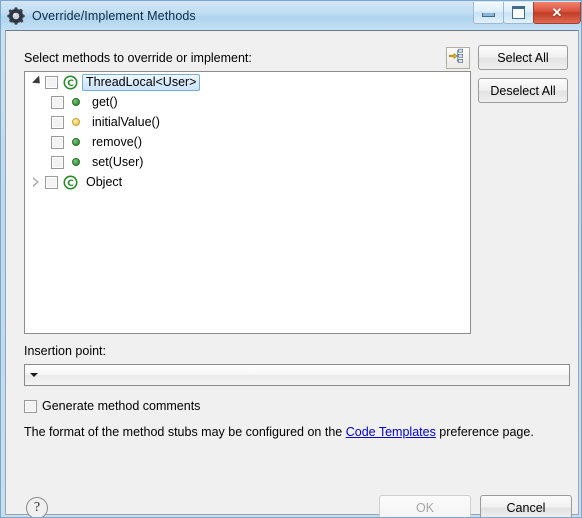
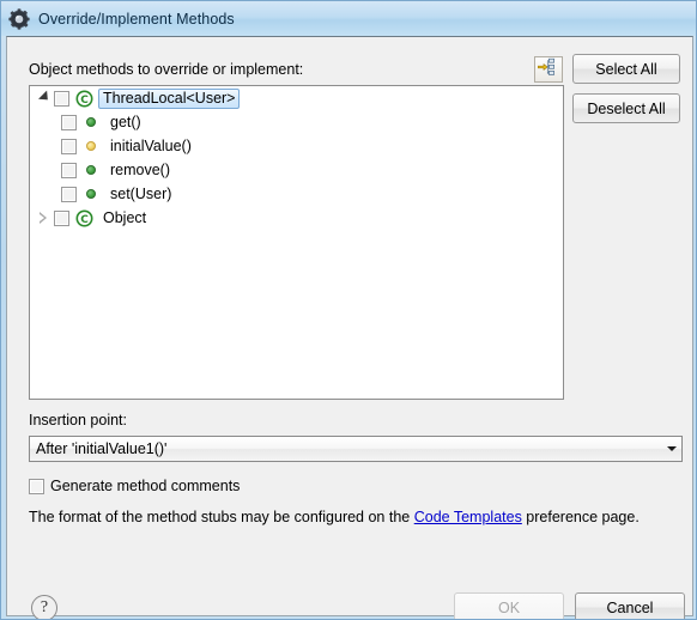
  Override/Implement Methods
- ✕
- Select methods to override or implement:
+ Object methods to override or implement:
  C
  ThreadLocal<User>
  get()
  initialValue()
  remove()
  set(User)
  C
  Object
  Select All
  Deselect All
  Insertion point:
+ After 'initialValue1()'
  Generate method comments
  The format of the method stubs may be configured on the Code Templates preference page.
  ?
  OK
  Cancel
